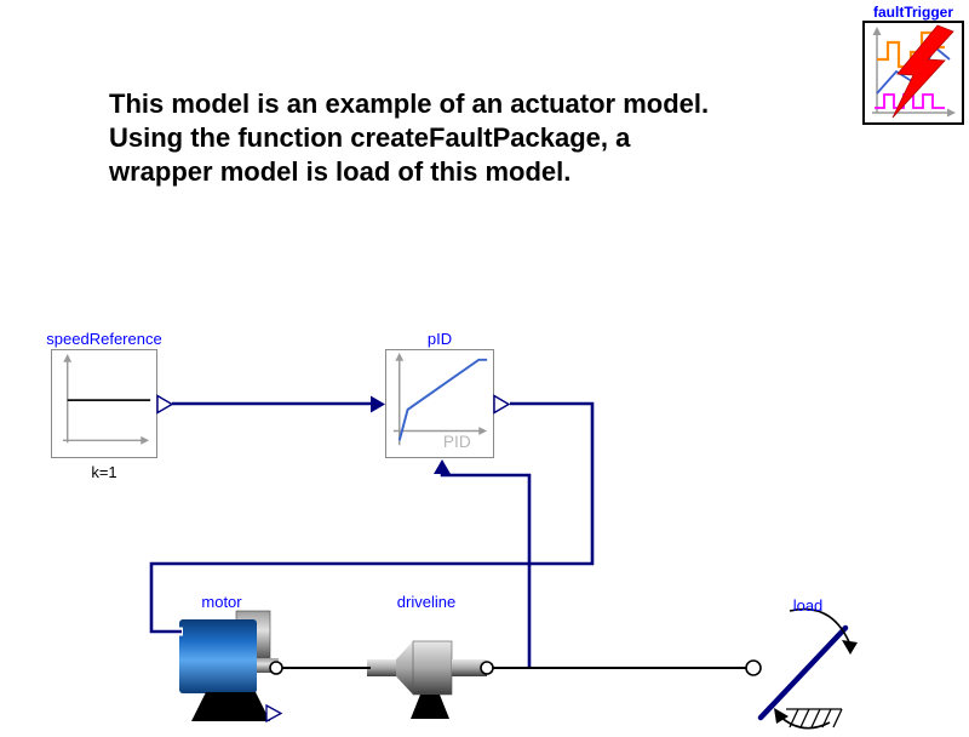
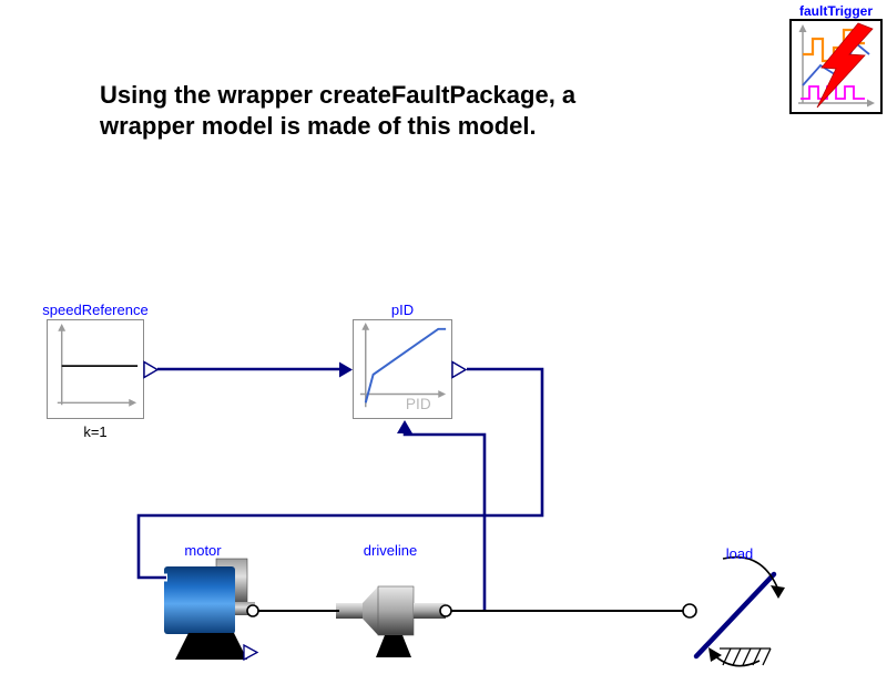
  faultTrigger
- This model is an example of an actuator model.
- Using the function createFaultPackage, a
+ Using the wrapper createFaultPackage, a
- wrapper model is load of this model.
+ wrapper model is made of this model.
  speedReference
  k=1
  pID
  PID
  motor
  driveline
  load
